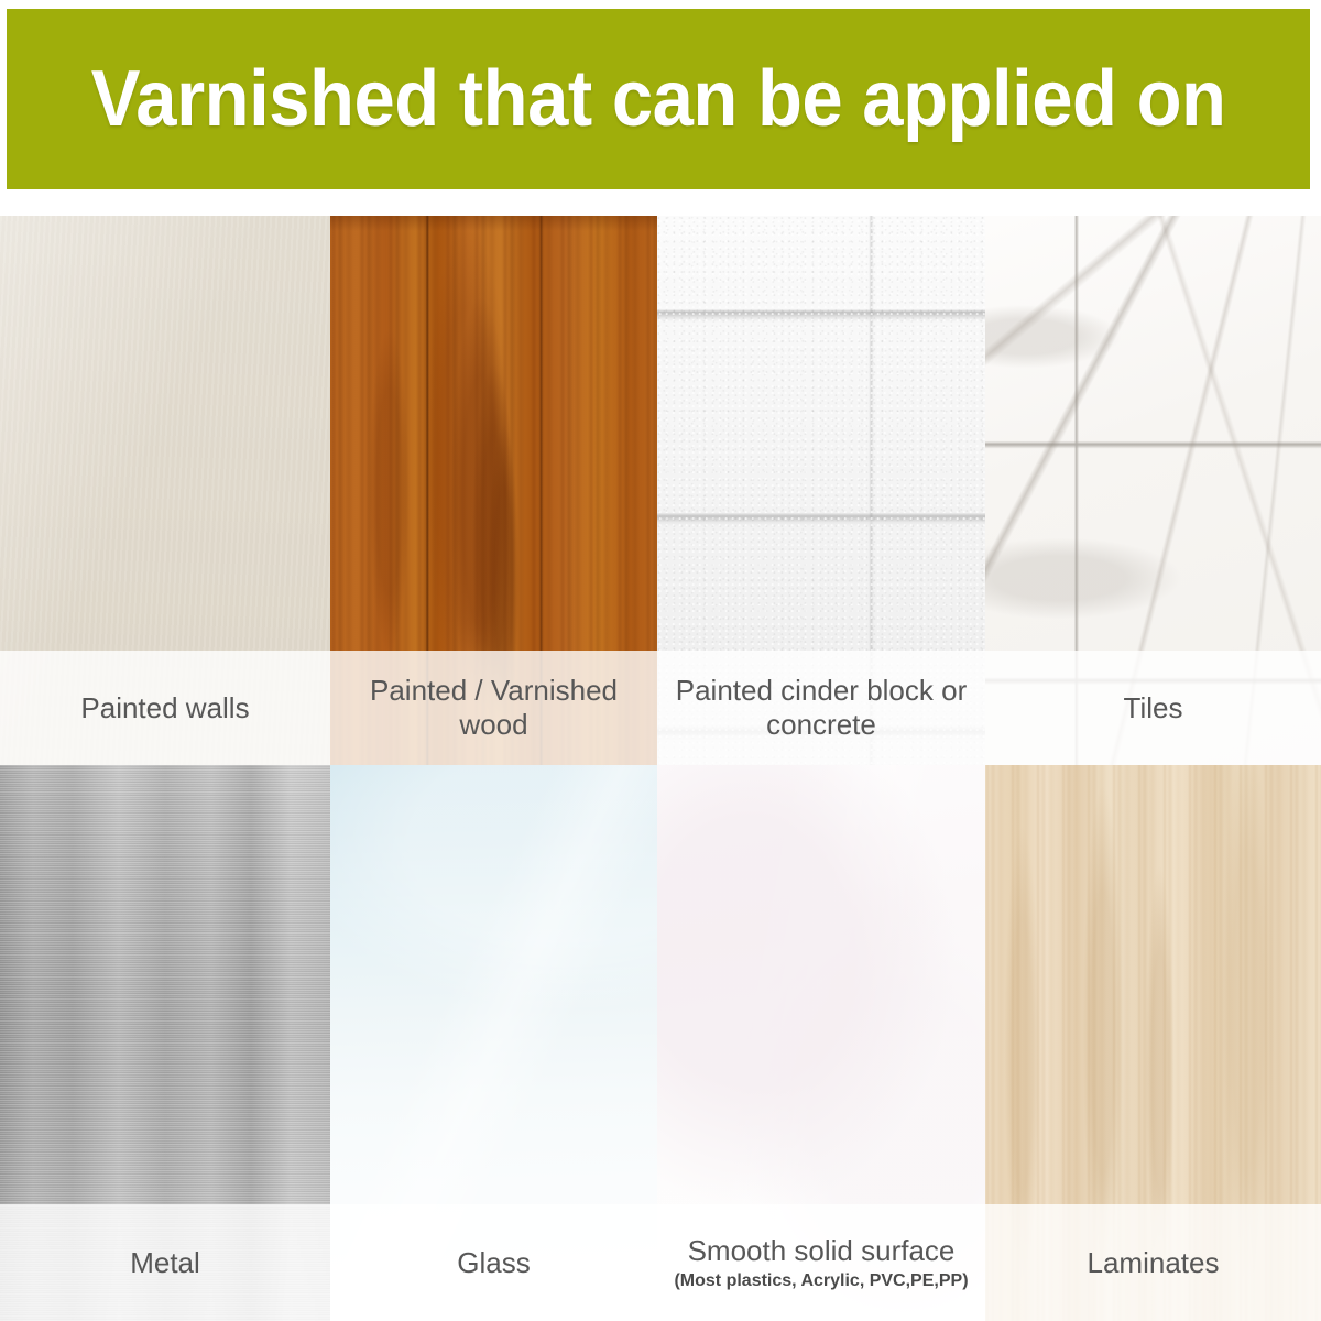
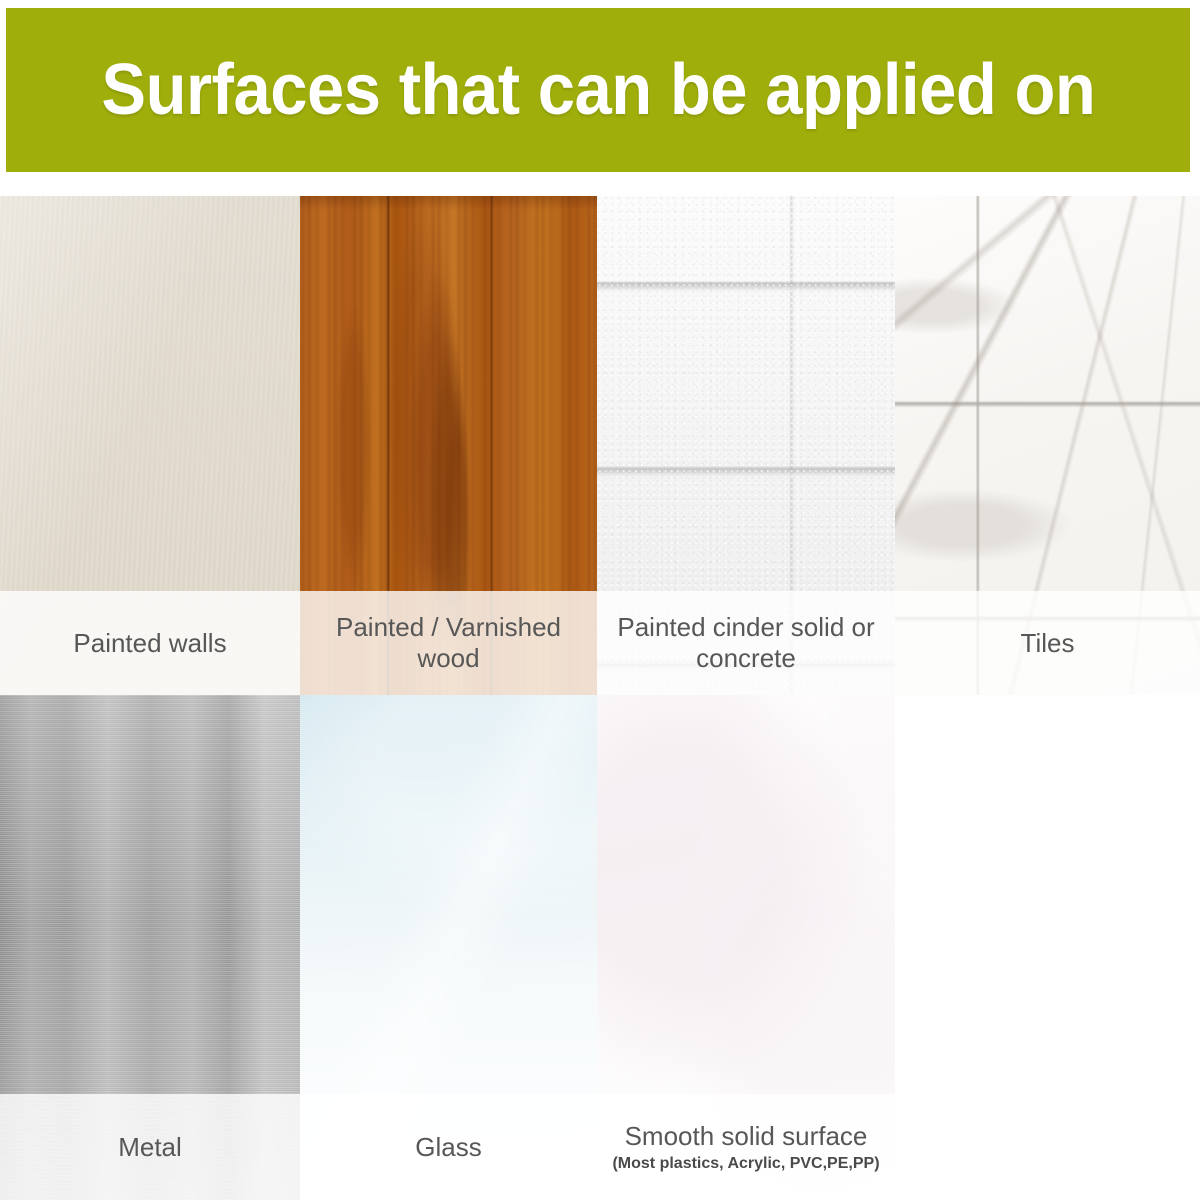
- Varnished that can be applied on
+ Surfaces that can be applied on
  Painted walls
  Painted / Varnished wood
- Painted cinder block or concrete
+ Painted cinder solid or concrete
  Tiles
  Metal
  Glass
  Smooth solid surface
  (Most plastics, Acrylic, PVC,PE,PP)
- Laminates
